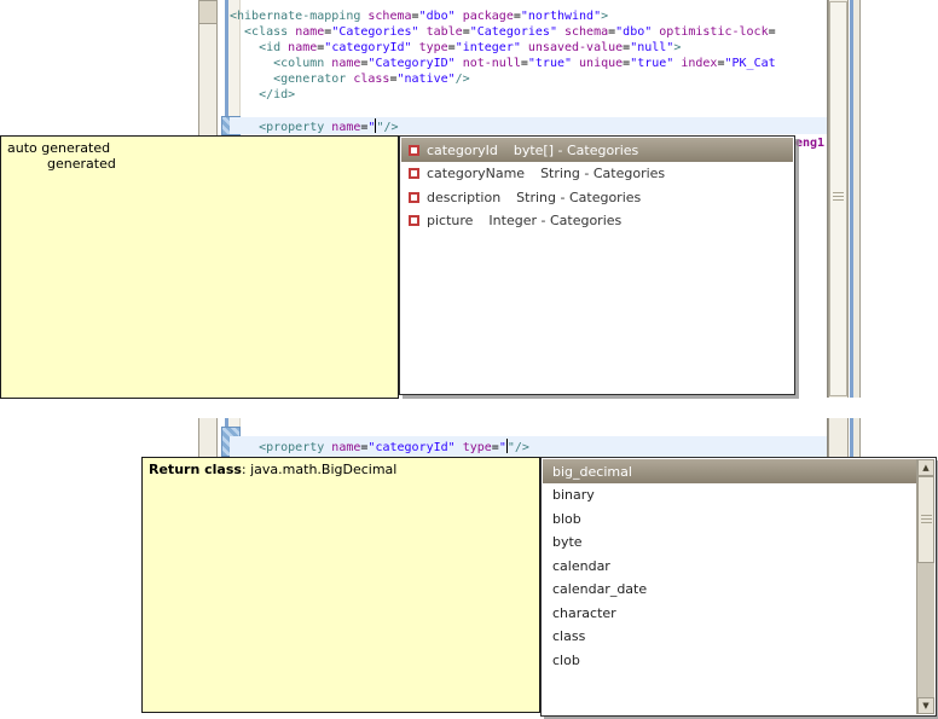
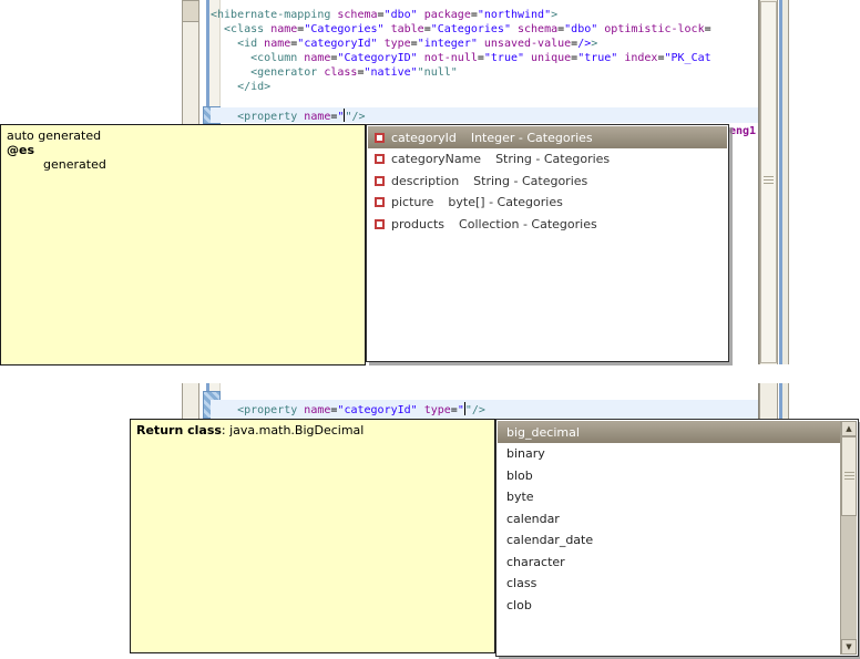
  <hibernate-mapping schema="dbo" package="northwind">
  <class name="Categories" table="Categories" schema="dbo" optimistic-lock=
- <id name="categoryId" type="integer" unsaved-value="null">
+ <id name="categoryId" type="integer" unsaved-value=/>>
  <column name="CategoryID" not-null="true" unique="true" index="PK_Cat
- <generator class="native"/>
+ <generator class="native""null"
  </id>
  <property name=""/>
  eng1
  auto generated
+ @es
  generated
  categoryId
- byte[] - Categories
+ Integer - Categories
  categoryName
  String - Categories
  description
  String - Categories
  picture
- Integer - Categories
+ byte[] - Categories
+ products
+ Collection - Categories
  <property name="categoryId" type=""/>
  Return class: java.math.BigDecimal
  big_decimal
  binary
  blob
  byte
  calendar
  calendar_date
  character
  class
  clob
  ▲
  ▼
